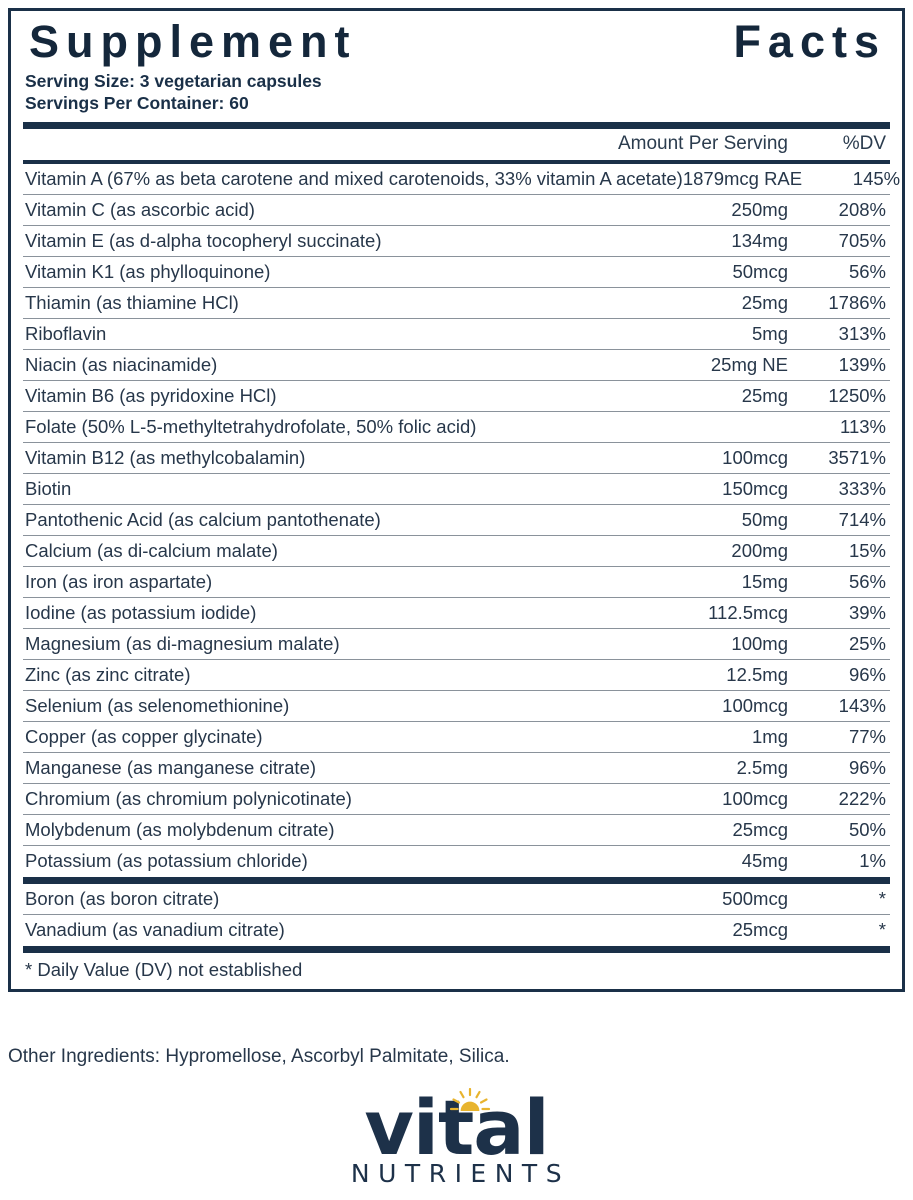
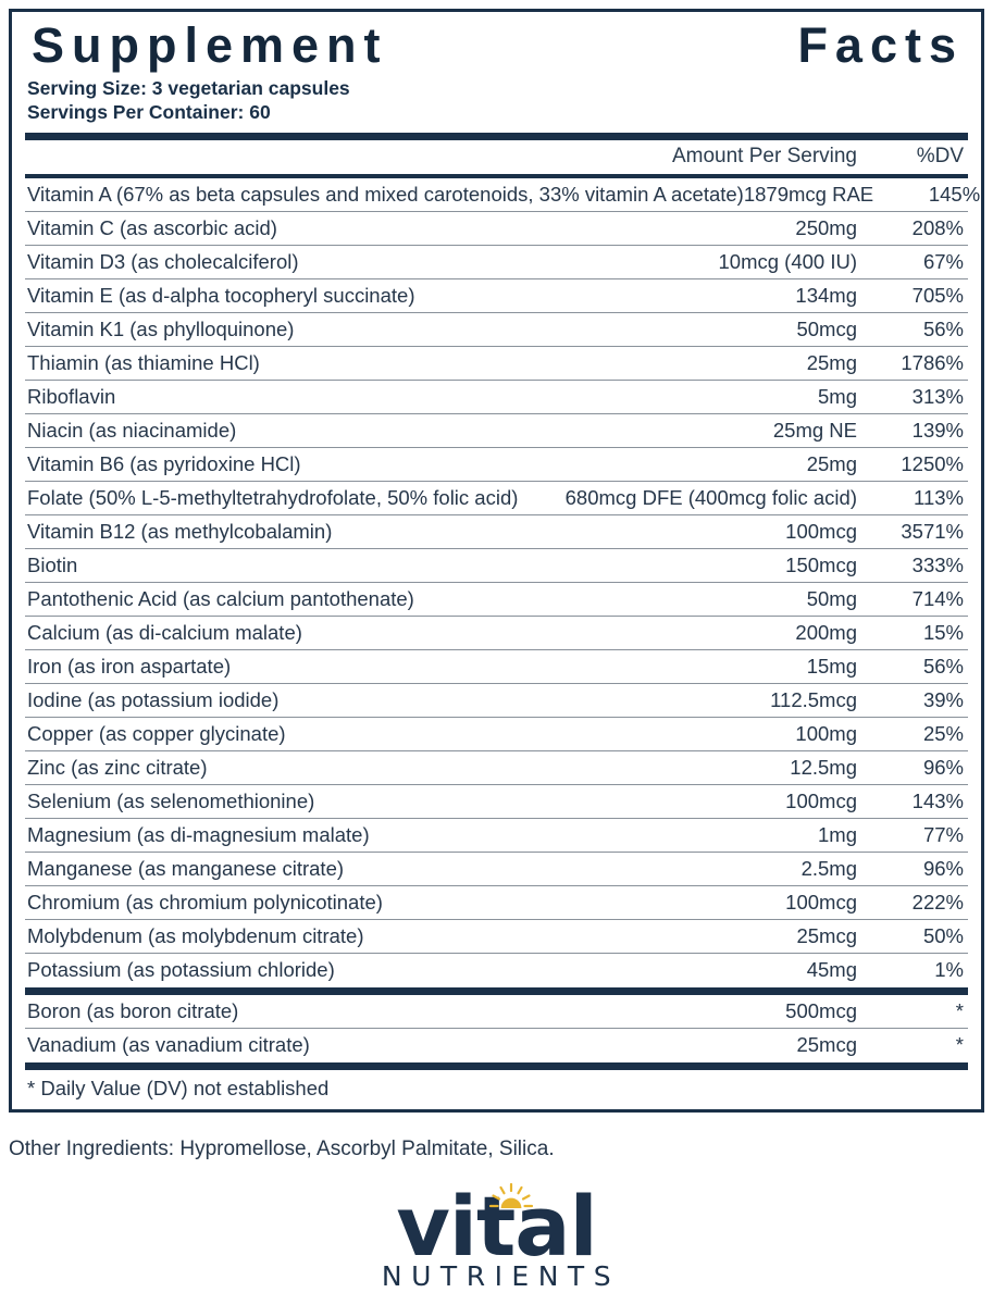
  Supplement
  Facts
  Serving Size: 3 vegetarian capsules
  Servings Per Container: 60
  Amount Per Serving
  %DV
- Vitamin A (67% as beta carotene and mixed carotenoids, 33% vitamin A acetate)
+ Vitamin A (67% as beta capsules and mixed carotenoids, 33% vitamin A acetate)
  1879mcg RAE
  145%
  Vitamin C (as ascorbic acid)
  250mg
  208%
+ Vitamin D3 (as cholecalciferol)
+ 10mcg (400 IU)
+ 67%
  Vitamin E (as d-alpha tocopheryl succinate)
  134mg
  705%
  Vitamin K1 (as phylloquinone)
  50mcg
  56%
  Thiamin (as thiamine HCl)
  25mg
  1786%
  Riboflavin
  5mg
  313%
  Niacin (as niacinamide)
  25mg NE
  139%
  Vitamin B6 (as pyridoxine HCl)
  25mg
  1250%
  Folate (50% L-5-methyltetrahydrofolate, 50% folic acid)
+ 680mcg DFE (400mcg folic acid)
  113%
  Vitamin B12 (as methylcobalamin)
  100mcg
  3571%
  Biotin
  150mcg
  333%
  Pantothenic Acid (as calcium pantothenate)
  50mg
  714%
  Calcium (as di-calcium malate)
  200mg
  15%
  Iron (as iron aspartate)
  15mg
  56%
  Iodine (as potassium iodide)
  112.5mcg
  39%
- Magnesium (as di-magnesium malate)
+ Copper (as copper glycinate)
  100mg
  25%
  Zinc (as zinc citrate)
  12.5mg
  96%
  Selenium (as selenomethionine)
  100mcg
  143%
- Copper (as copper glycinate)
+ Magnesium (as di-magnesium malate)
  1mg
  77%
  Manganese (as manganese citrate)
  2.5mg
  96%
  Chromium (as chromium polynicotinate)
  100mcg
  222%
  Molybdenum (as molybdenum citrate)
  25mcg
  50%
  Potassium (as potassium chloride)
  45mg
  1%
  Boron (as boron citrate)
  500mcg
  *
  Vanadium (as vanadium citrate)
  25mcg
  *
  * Daily Value (DV) not established
  Other Ingredients: Hypromellose, Ascorbyl Palmitate, Silica.
  vital
  NUTRIENTS
